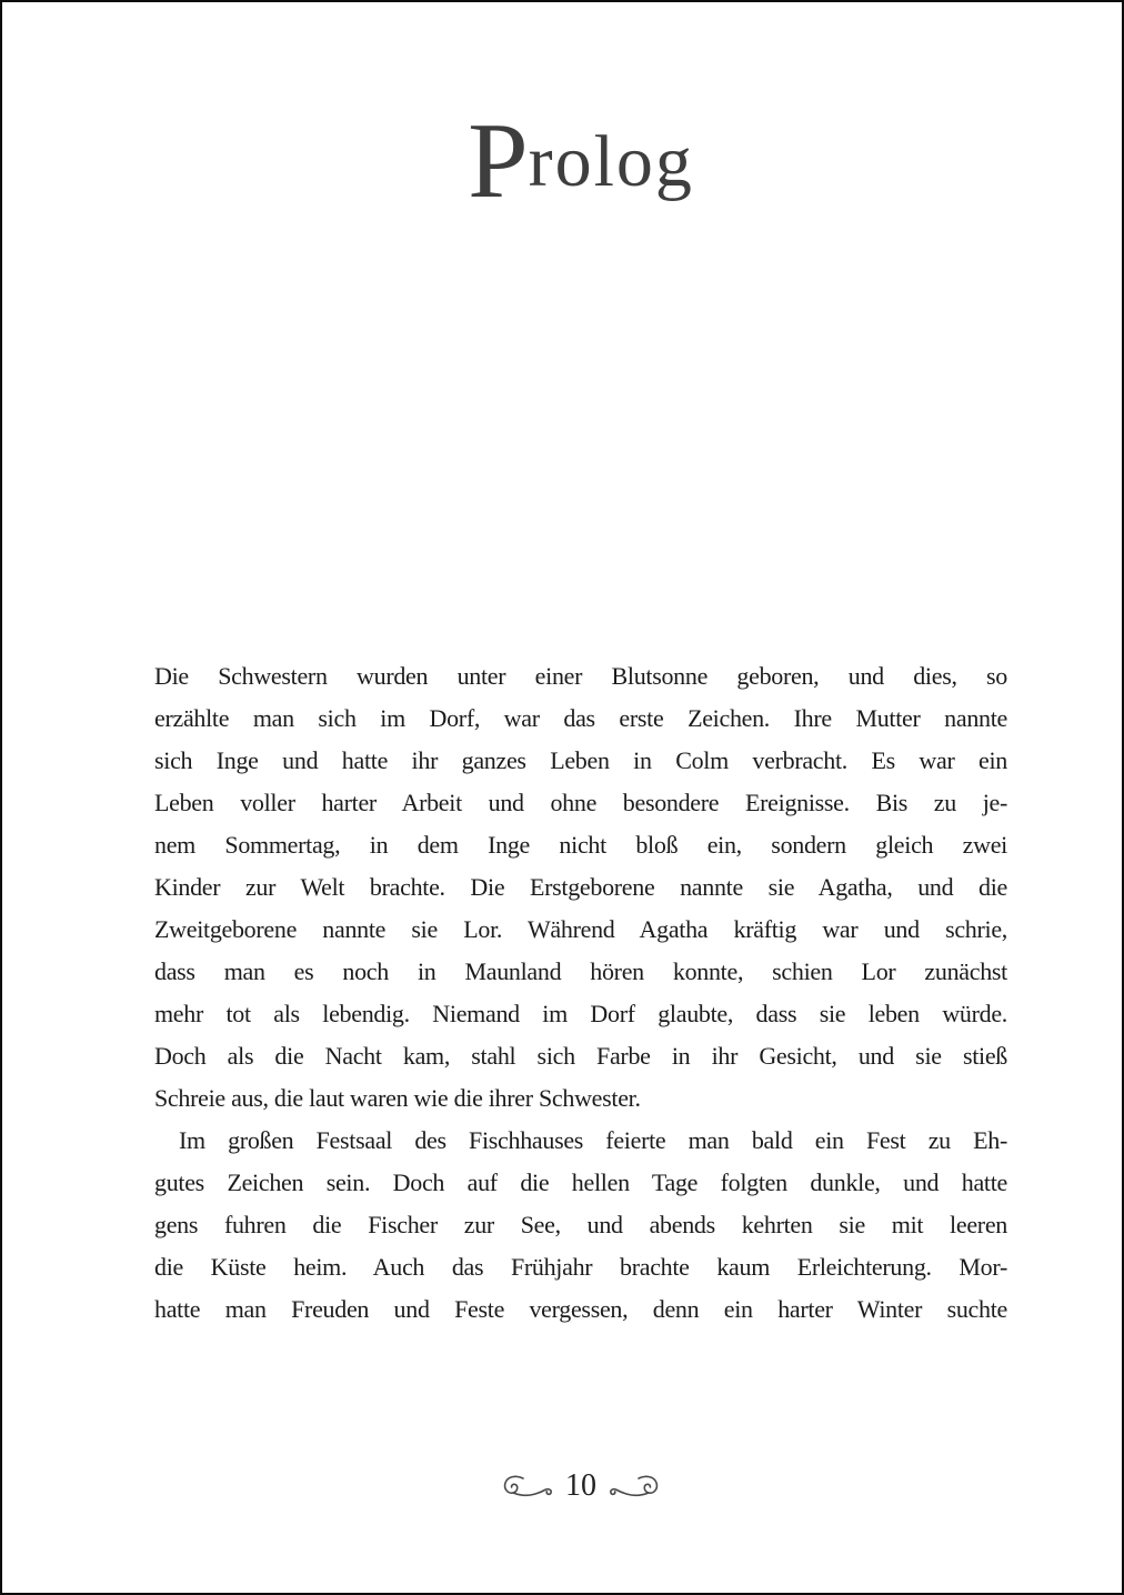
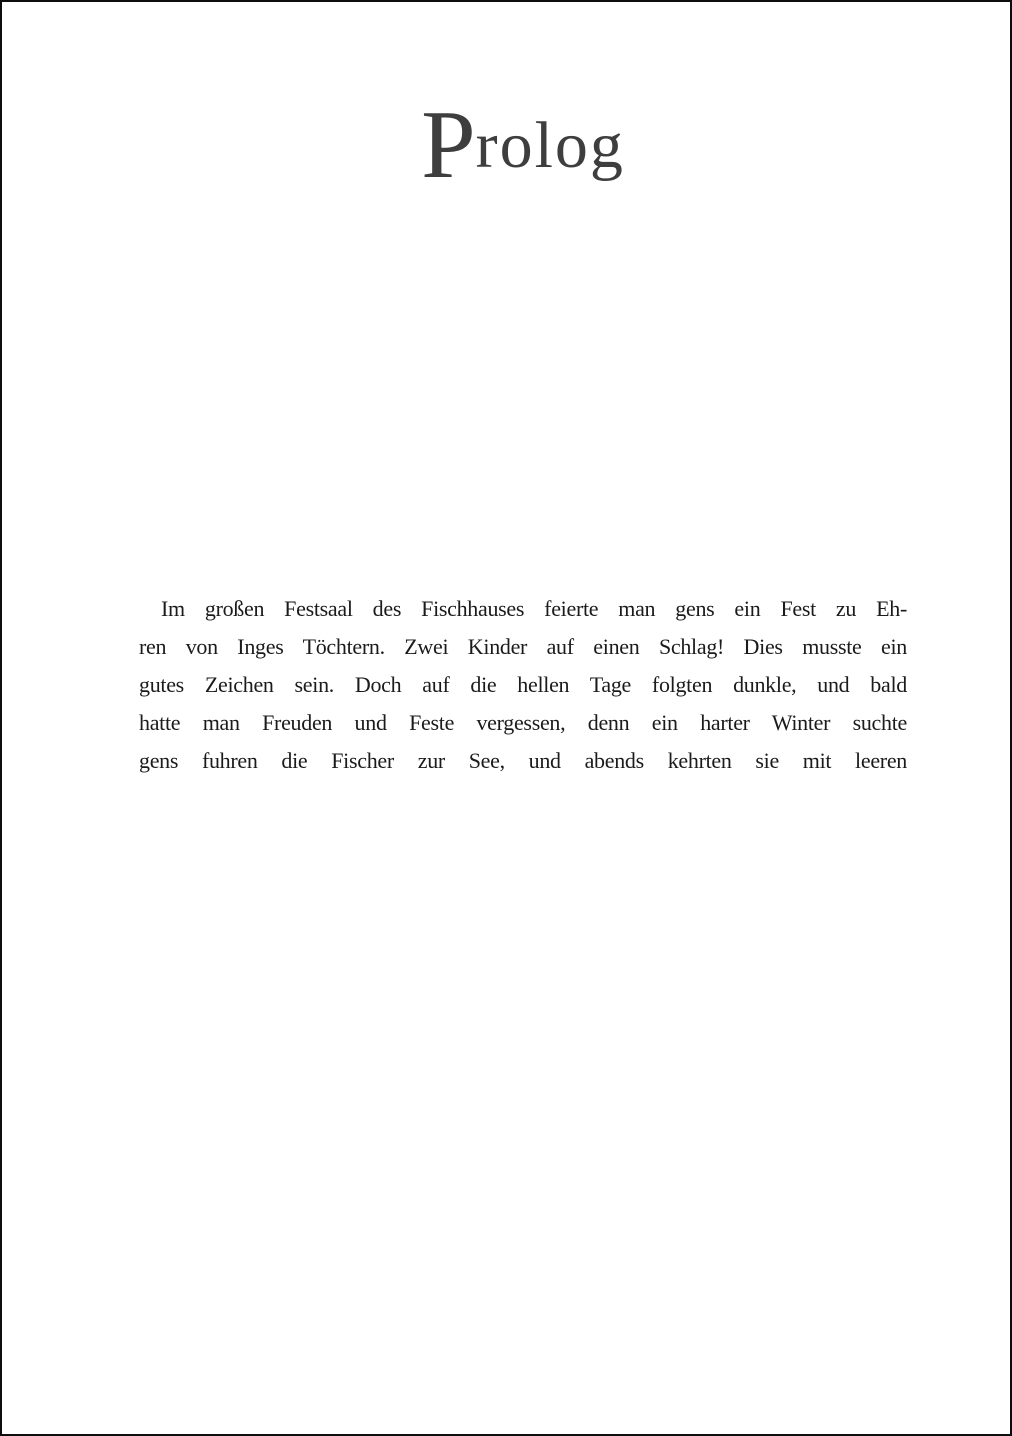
  Prolog
- Die Schwestern wurden unter einer Blutsonne geboren, und dies, so
- erzählte man sich im Dorf, war das erste Zeichen. Ihre Mutter nannte
- sich Inge und hatte ihr ganzes Leben in Colm verbracht. Es war ein
- Leben voller harter Arbeit und ohne besondere Ereignisse. Bis zu je-
- nem Sommertag, in dem Inge nicht bloß ein, sondern gleich zwei
- Kinder zur Welt brachte. Die Erstgeborene nannte sie Agatha, und die
- Zweitgeborene nannte sie Lor. Während Agatha kräftig war und schrie,
- dass man es noch in Maunland hören konnte, schien Lor zunächst
- mehr tot als lebendig. Niemand im Dorf glaubte, dass sie leben würde.
- Doch als die Nacht kam, stahl sich Farbe in ihr Gesicht, und sie stieß
- Schreie aus, die laut waren wie die ihrer Schwester.
- Im großen Festsaal des Fischhauses feierte man bald ein Fest zu Eh-
+ Im großen Festsaal des Fischhauses feierte man gens ein Fest zu Eh-
+ ren von Inges Töchtern. Zwei Kinder auf einen Schlag! Dies musste ein
- gutes Zeichen sein. Doch auf die hellen Tage folgten dunkle, und hatte
+ gutes Zeichen sein. Doch auf die hellen Tage folgten dunkle, und bald
- gens fuhren die Fischer zur See, und abends kehrten sie mit leeren
+ hatte man Freuden und Feste vergessen, denn ein harter Winter suchte
- die Küste heim. Auch das Frühjahr brachte kaum Erleichterung. Mor-
- hatte man Freuden und Feste vergessen, denn ein harter Winter suchte
+ gens fuhren die Fischer zur See, und abends kehrten sie mit leeren
- 10
